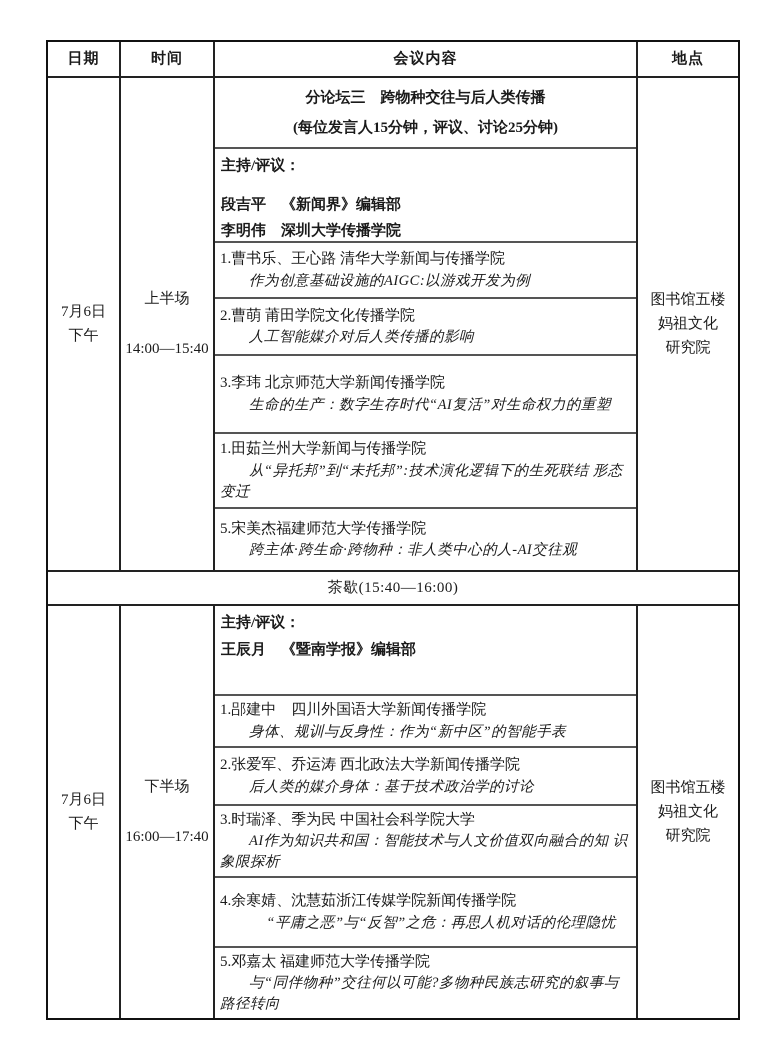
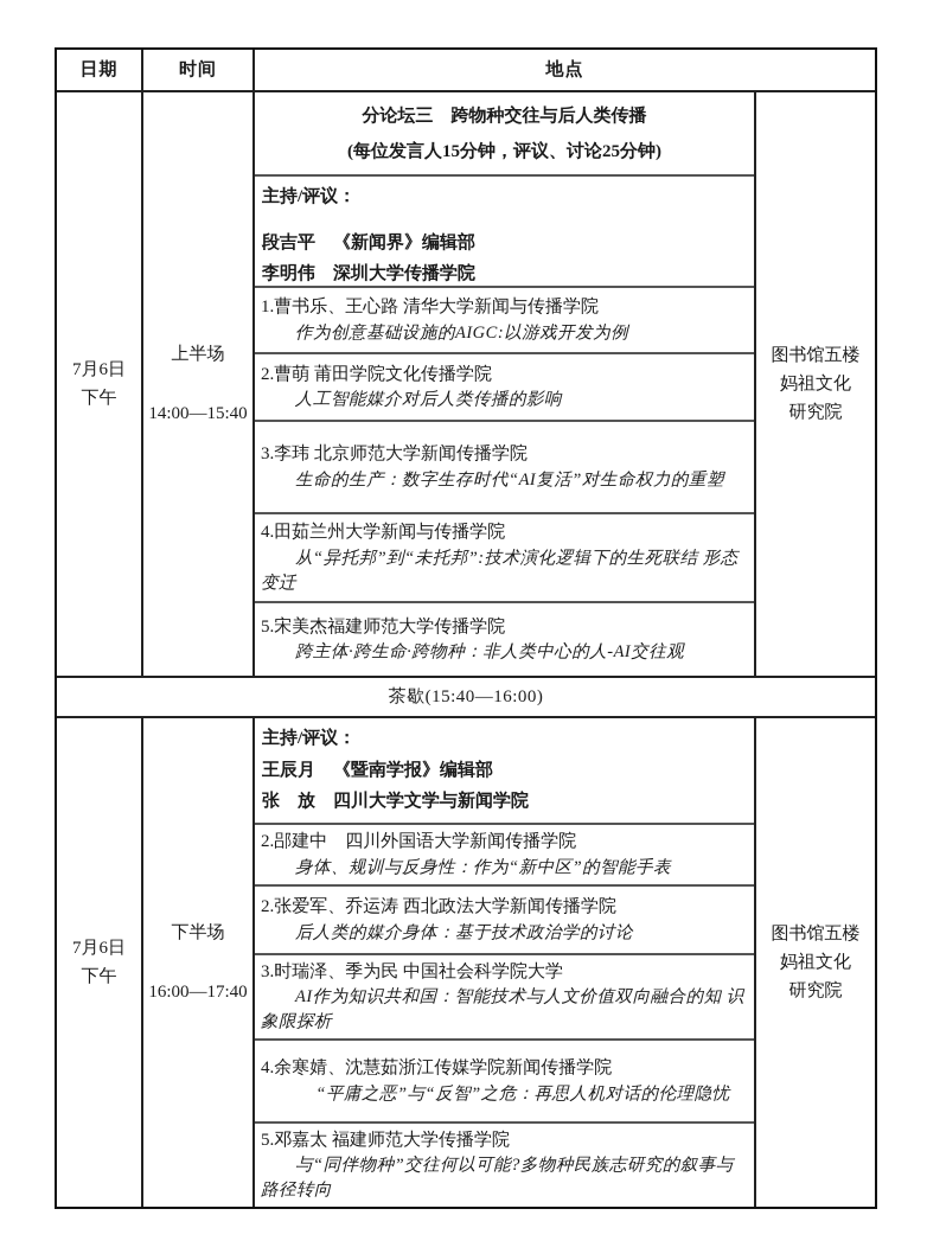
  日期
  时间
- 会议内容
  地点
  7月6日
  下午
  上半场
  14:00—15:40
  分论坛三 跨物种交往与后人类传播
  (每位发言人15分钟，评议、讨论25分钟)
  主持/评议：
  段吉平 《新闻界》编辑部
  李明伟 深圳大学传播学院
  1.曹书乐、王心路 清华大学新闻与传播学院
  作为创意基础设施的AIGC:以游戏开发为例
  2.曹萌 莆田学院文化传播学院
  人工智能媒介对后人类传播的影响
  3.李玮 北京师范大学新闻传播学院
  生命的生产：数字生存时代“AI复活”对生命权力的重塑
- 1.田茹兰州大学新闻与传播学院
+ 4.田茹兰州大学新闻与传播学院
  从“异托邦”到“未托邦”:技术演化逻辑下的生死联结 形态变迁
  5.宋美杰福建师范大学传播学院
  跨主体·跨生命·跨物种：非人类中心的人-AI交往观
  图书馆五楼
  妈祖文化
  研究院
  茶歇(15:40—16:00)
  7月6日
  下午
  下半场
  16:00—17:40
  主持/评议：
  王辰月 《暨南学报》编辑部
+ 张 放 四川大学文学与新闻学院
- 1.郘建中 四川外国语大学新闻传播学院
+ 2.郘建中 四川外国语大学新闻传播学院
  身体、规训与反身性：作为“新中区”的智能手表
  2.张爱军、乔运涛 西北政法大学新闻传播学院
  后人类的媒介身体：基于技术政治学的讨论
  3.时瑞泽、季为民 中国社会科学院大学
  AI作为知识共和国：智能技术与人文价值双向融合的知 识象限探析
  4.余寒婧、沈慧茹浙江传媒学院新闻传播学院
  “平庸之恶”与“反智”之危：再思人机对话的伦理隐忧
  5.邓嘉太 福建师范大学传播学院
  与“同伴物种”交往何以可能?多物种民族志研究的叙事与路径转向
  图书馆五楼
  妈祖文化
  研究院
